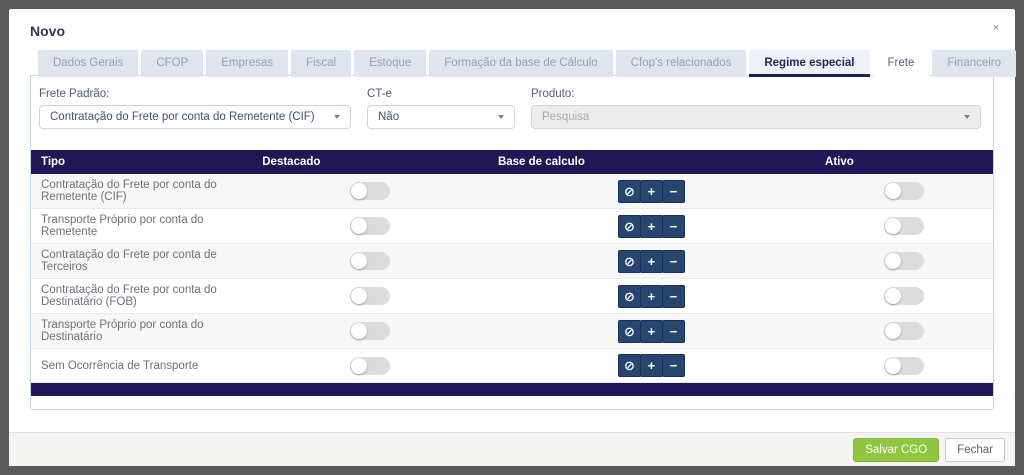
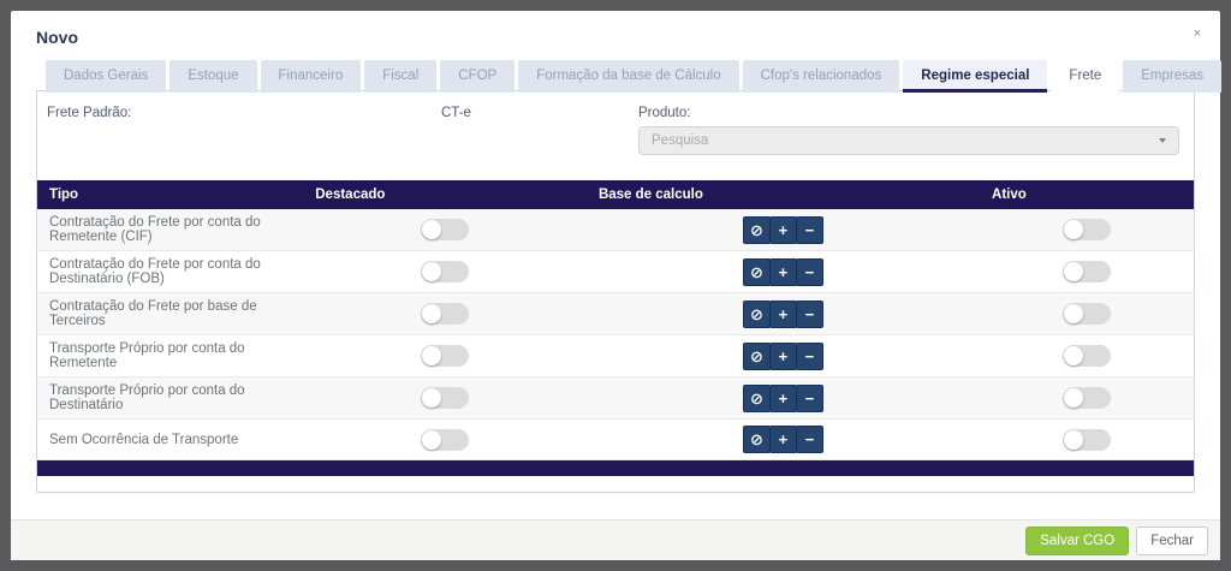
  Novo
  ×
  Dados Gerais
- CFOP
+ Estoque
- Empresas
+ Financeiro
  Fiscal
- Estoque
+ CFOP
  Formação da base de Cálculo
  Cfop's relacionados
  Regime especial
  Frete
- Financeiro
+ Empresas
  Frete Padrão:
- Contratação do Frete por conta do Remetente (CIF)
  CT-e
- Não
  Produto:
  Pesquisa
  Tipo	Destacado	Base de calculo	Ativo
  Contratação do Frete por conta do Remetente (CIF)		⊘ + −
- Transporte Próprio por conta do Remetente		⊘ + −
+ Contratação do Frete por conta do Destinatário (FOB)		⊘ + −
- Contratação do Frete por conta de Terceiros		⊘ + −
+ Contratação do Frete por base de Terceiros		⊘ + −
- Contratação do Frete por conta do Destinatário (FOB)		⊘ + −
+ Transporte Próprio por conta do Remetente		⊘ + −
  Transporte Próprio por conta do Destinatário		⊘ + −
  Sem Ocorrência de Transporte		⊘ + −
  Salvar CGO
  Fechar
